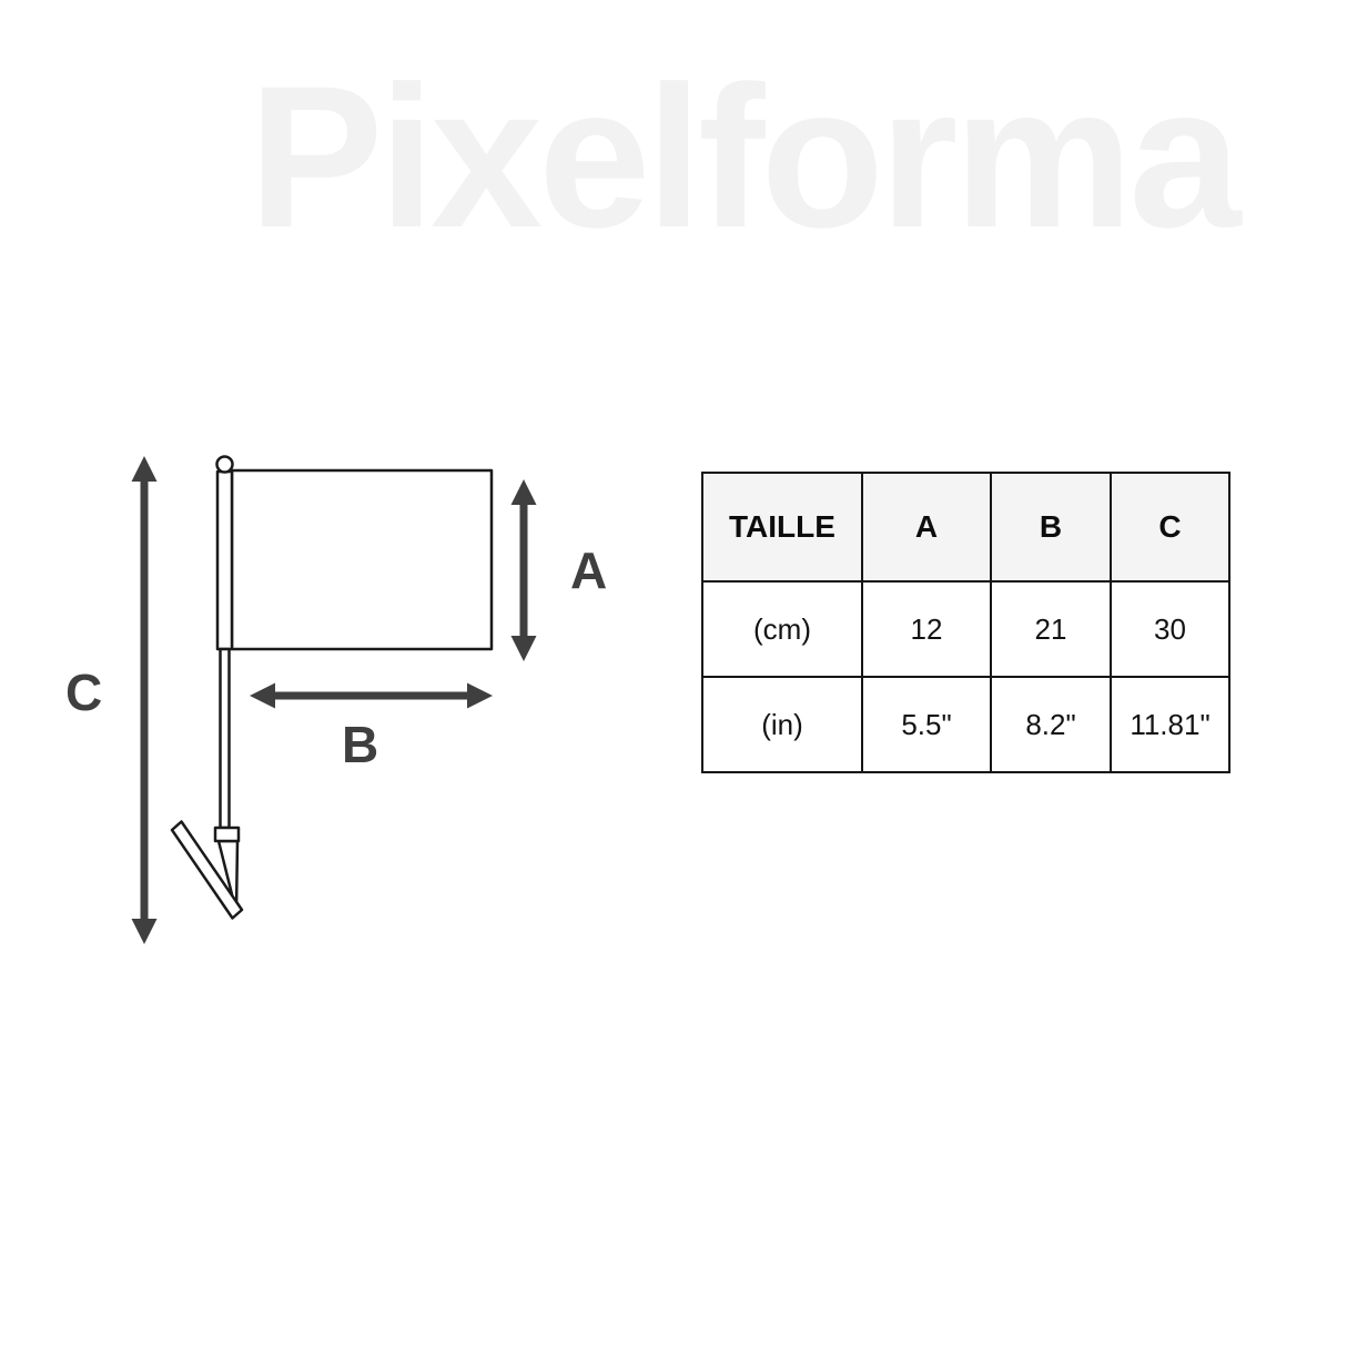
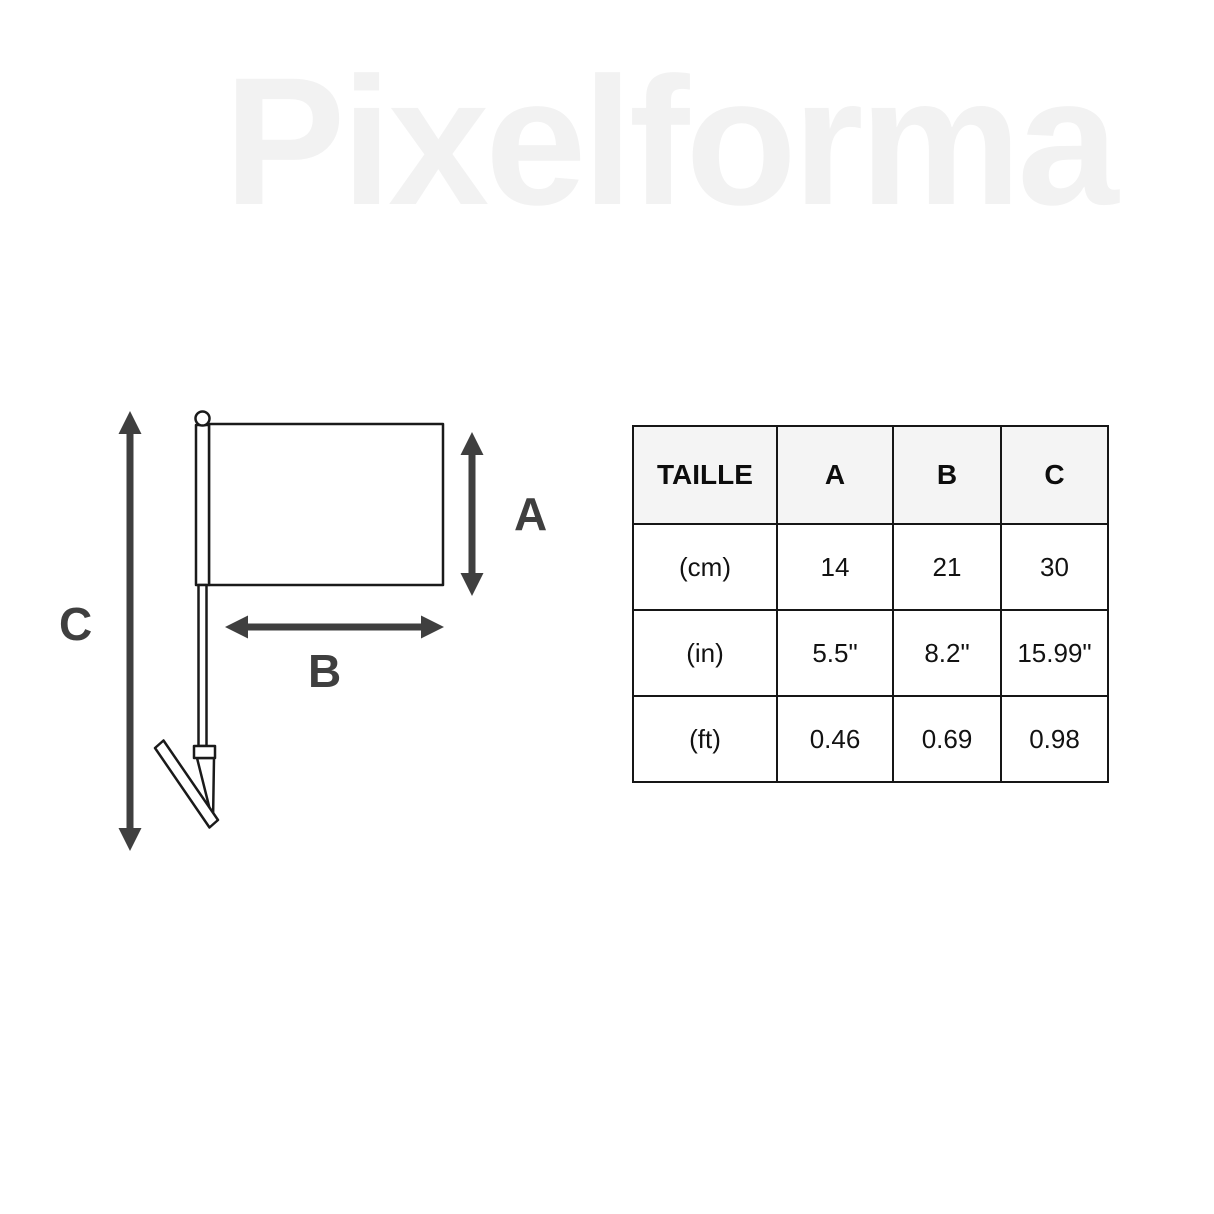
  A
  B
  C
  TAILLE	A	B	C
- (cm)	12	21	30
+ (cm)	14	21	30
- (in)	5.5"	8.2"	11.81"
+ (in)	5.5"	8.2"	15.99"
+ (ft)	0.46	0.69	0.98
